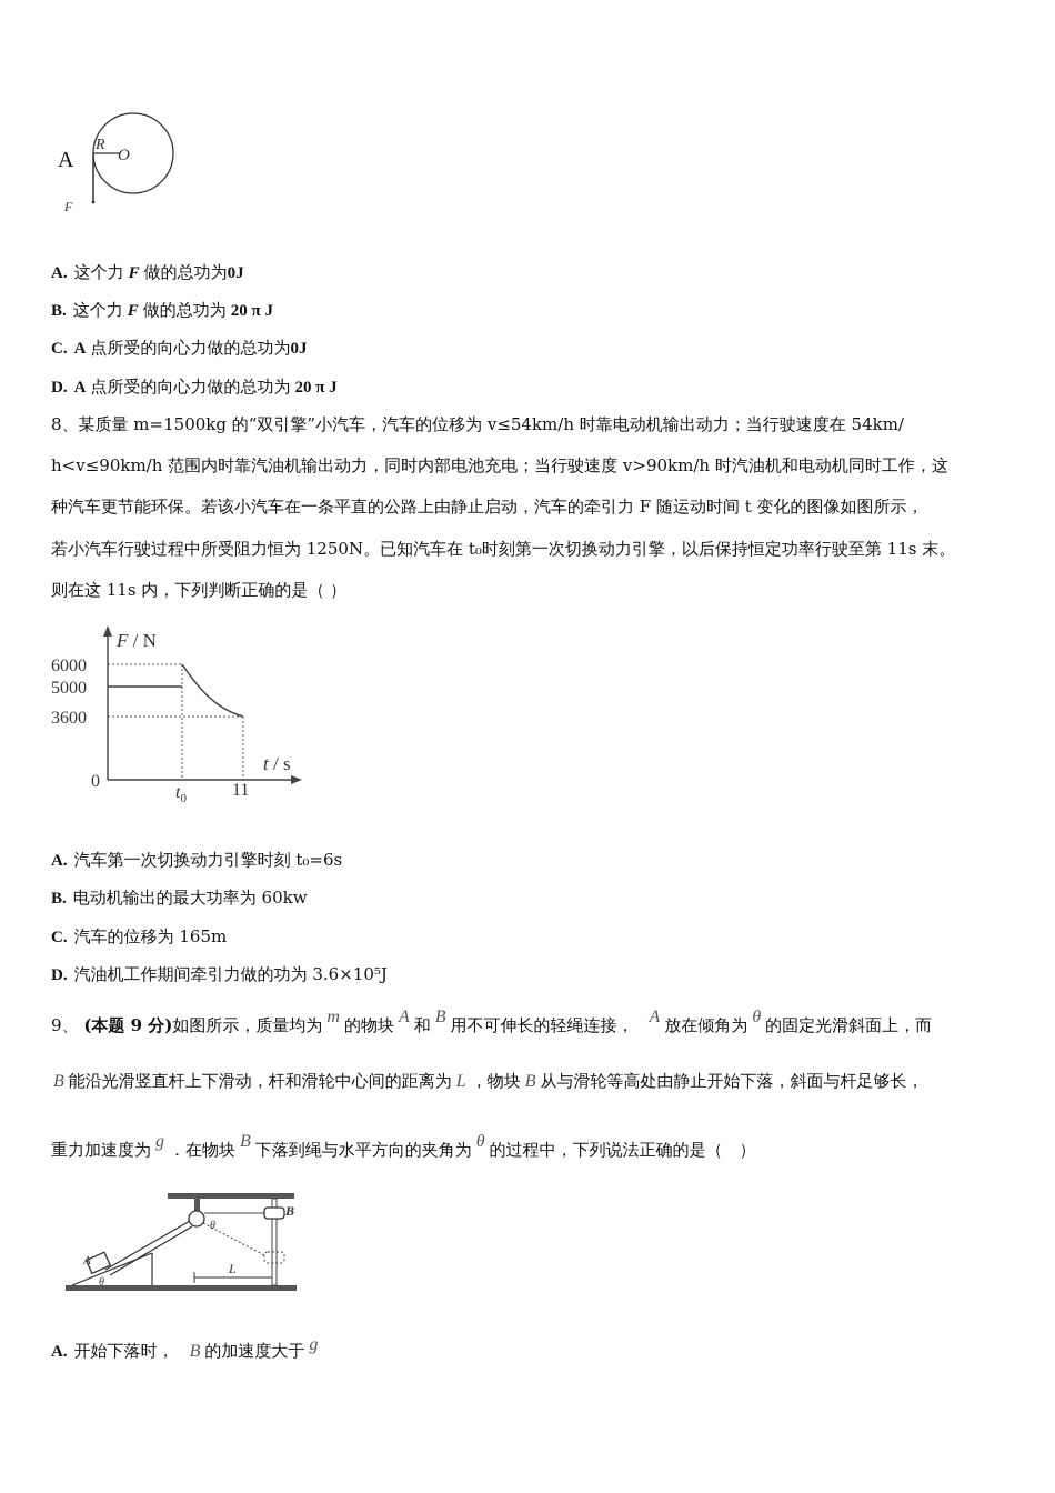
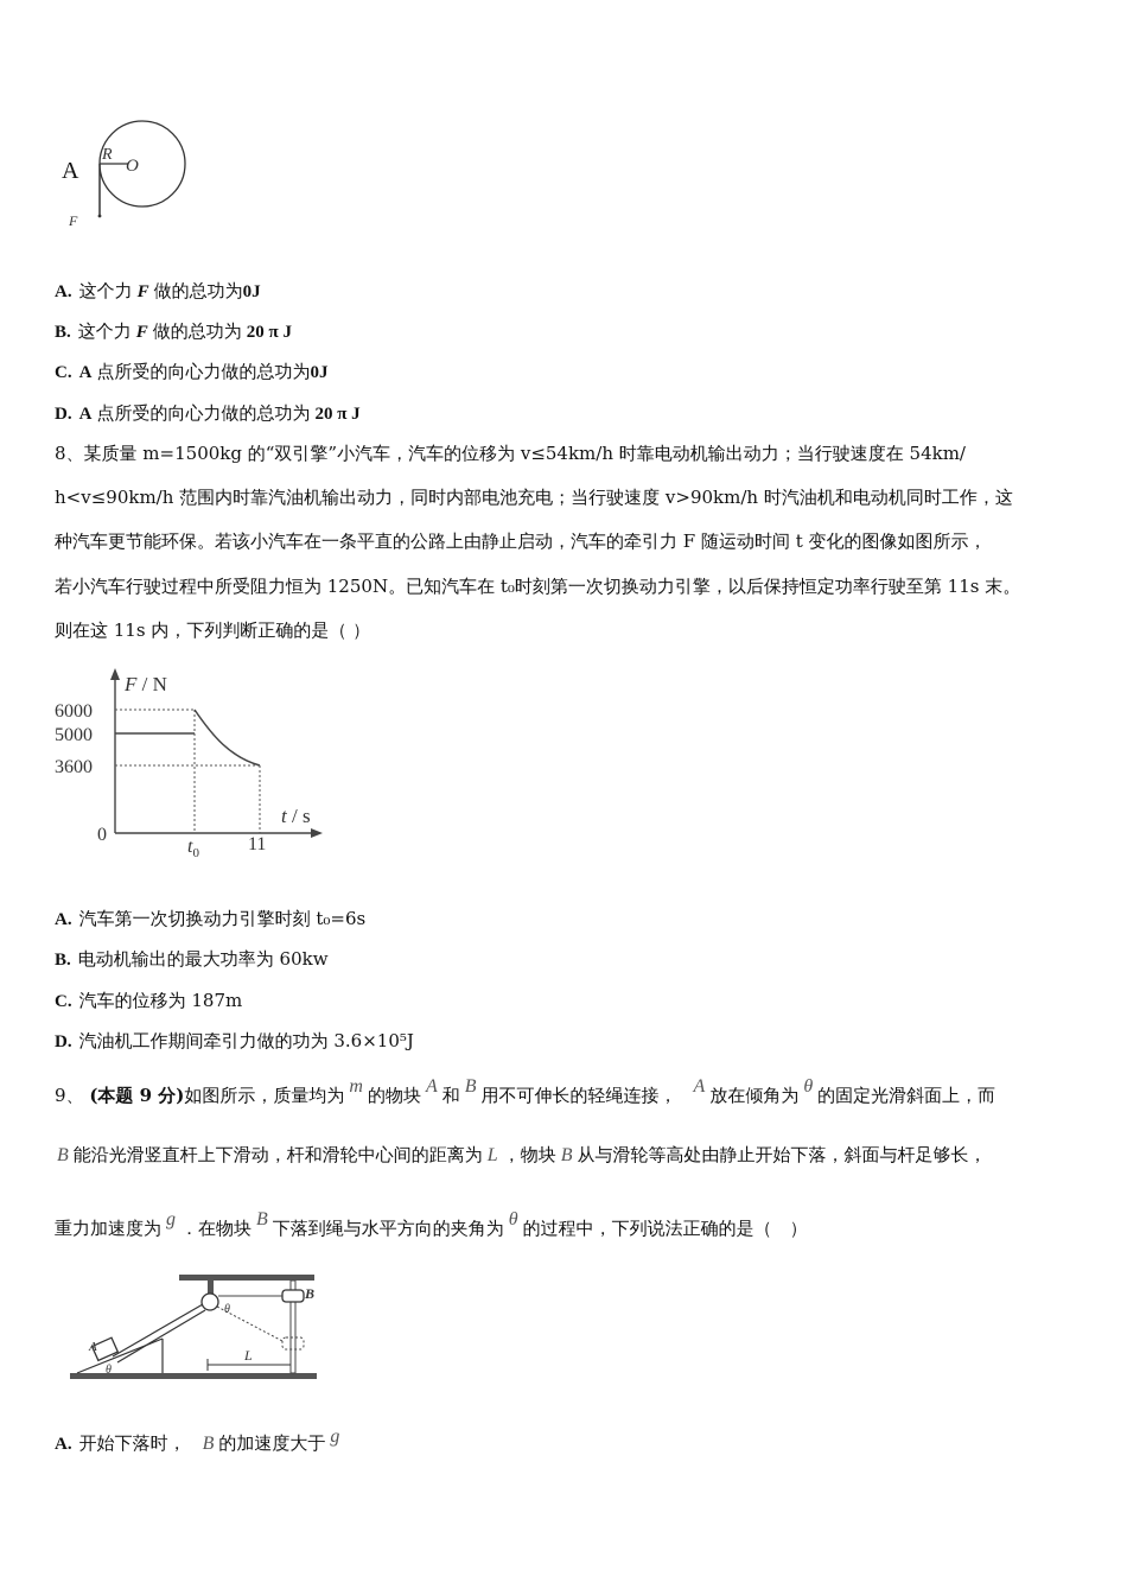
  A
  R
  O
  F
  A. 这个力 F 做的总功为0J
  B. 这个力 F 做的总功为 20 π J
  C. A 点所受的向心力做的总功为0J
  D. A 点所受的向心力做的总功为 20 π J
  8、某质量 m=1500kg 的“双引擎”小汽车，汽车的位移为 v≤54km/h 时靠电动机输出动力；当行驶速度在 54km/
  h<v≤90km/h 范围内时靠汽油机输出动力，同时内部电池充电；当行驶速度 v>90km/h 时汽油机和电动机同时工作，这
  种汽车更节能环保。若该小汽车在一条平直的公路上由静止启动，汽车的牵引力 F 随运动时间 t 变化的图像如图所示，
  若小汽车行驶过程中所受阻力恒为 1250N。已知汽车在 t₀时刻第一次切换动力引擎，以后保持恒定功率行驶至第 11s 末。
  则在这 11s 内，下列判断正确的是（ ）
  F / N
  6000
  5000
  3600
  0
  t / s
  t0
  11
  A. 汽车第一次切换动力引擎时刻 t₀=6s
  B. 电动机输出的最大功率为 60kw
- C. 汽车的位移为 165m
+ C. 汽车的位移为 187m
  D. 汽油机工作期间牵引力做的功为 3.6×10⁵J
  9、 (本题 9 分)如图所示，质量均为 m 的物块 A 和 B 用不可伸长的轻绳连接， A 放在倾角为 θ 的固定光滑斜面上，而
  B 能沿光滑竖直杆上下滑动，杆和滑轮中心间的距离为 L ，物块 B 从与滑轮等高处由静止开始下落，斜面与杆足够长，
  重力加速度为 g ．在物块 B 下落到绳与水平方向的夹角为 θ 的过程中，下列说法正确的是（ ）
  A
  B
  θ
  θ
  L
  A. 开始下落时， B 的加速度大于 g
